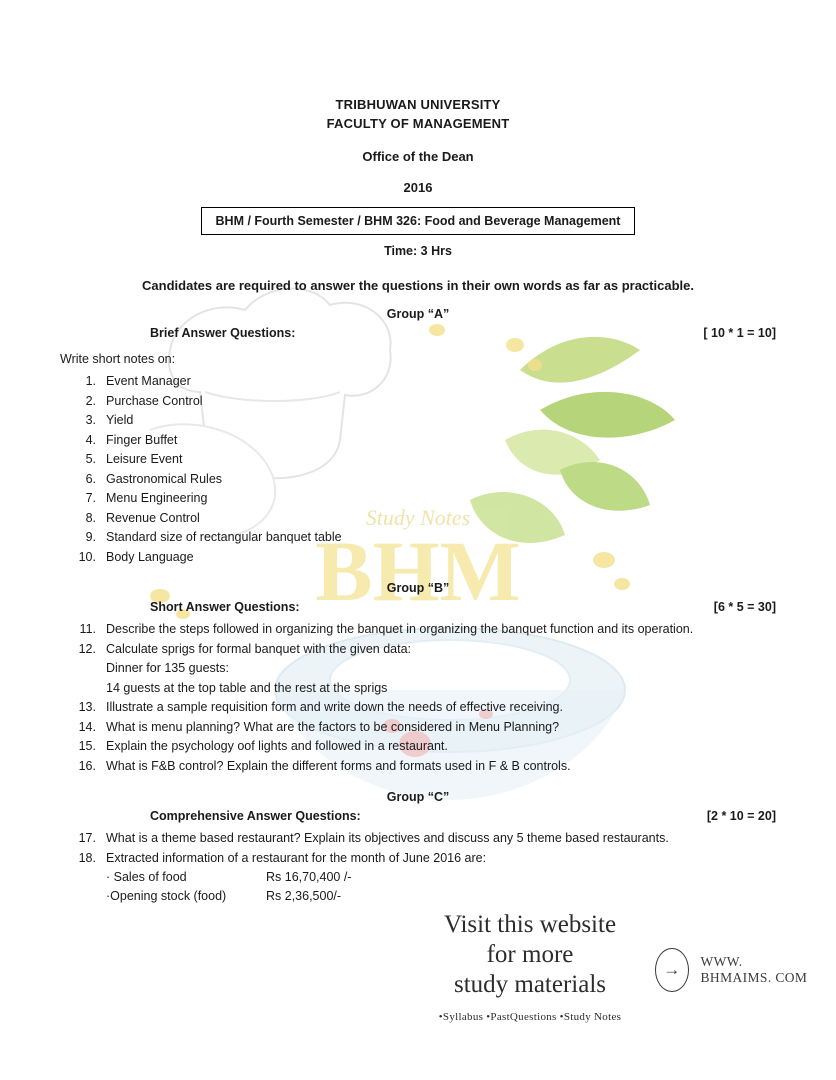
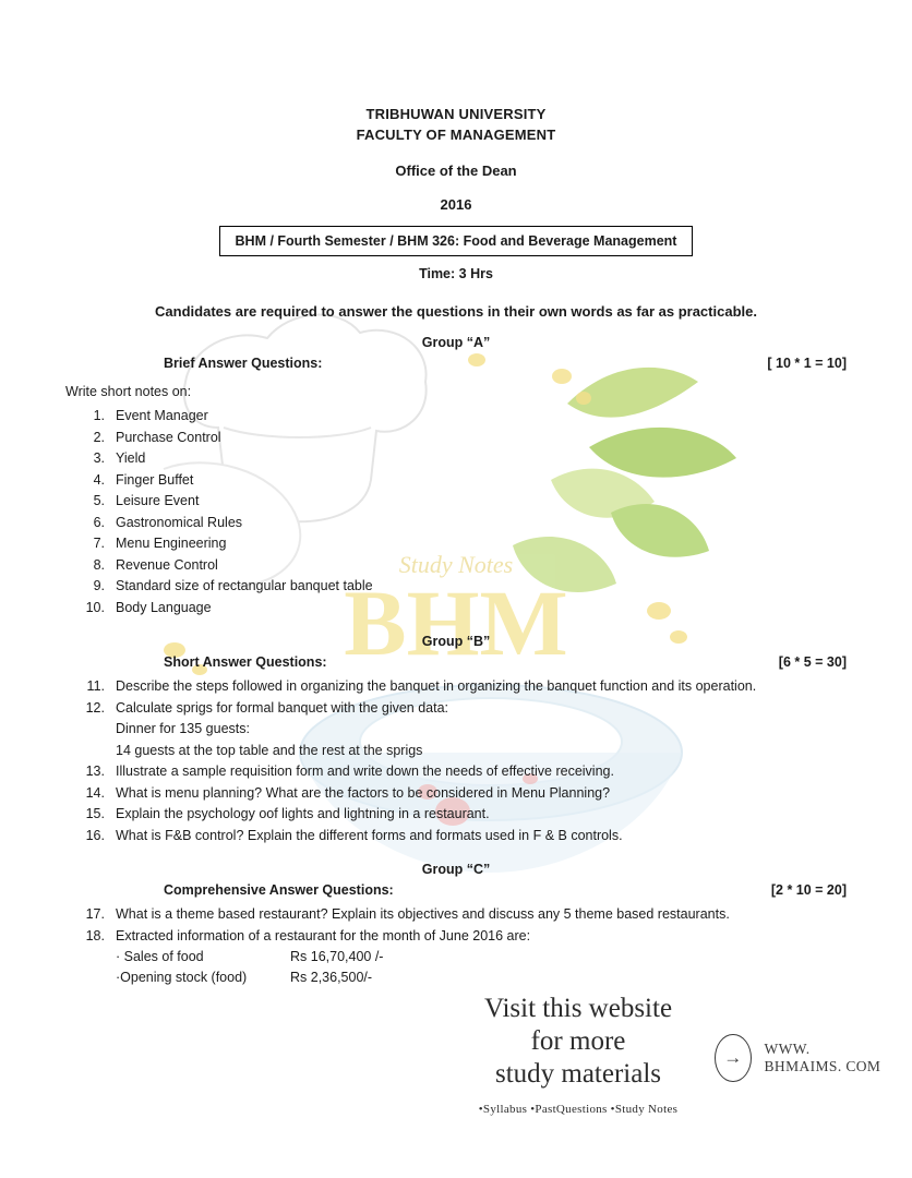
  BHM
  Study Notes
  TRIBHUWAN UNIVERSITY
  FACULTY OF MANAGEMENT
  Office of the Dean
  2016
  BHM / Fourth Semester / BHM 326: Food and Beverage Management
  Time: 3 Hrs
  Candidates are required to answer the questions in their own words as far as practicable.
  Group “A”
  Brief Answer Questions:
  [ 10 * 1 = 10]
  Write short notes on:
  1.
  Event Manager
  2.
  Purchase Control
  3.
  Yield
  4.
  Finger Buffet
  5.
  Leisure Event
  6.
  Gastronomical Rules
  7.
  Menu Engineering
  8.
  Revenue Control
  9.
  Standard size of rectangular banquet table
  10.
  Body Language
  Group “B”
  Short Answer Questions:
  [6 * 5 = 30]
  11.
  Describe the steps followed in organizing the banquet in organizing the banquet function and its operation.
  12.
  Calculate sprigs for formal banquet with the given data:
  Dinner for 135 guests:
  14 guests at the top table and the rest at the sprigs
  13.
  Illustrate a sample requisition form and write down the needs of effective receiving.
  14.
  What is menu planning? What are the factors to be considered in Menu Planning?
  15.
- Explain the psychology oof lights and followed in a restaurant.
+ Explain the psychology oof lights and lightning in a restaurant.
  16.
  What is F&B control? Explain the different forms and formats used in F & B controls.
  Group “C”
  Comprehensive Answer Questions:
  [2 * 10 = 20]
  17.
  What is a theme based restaurant? Explain its objectives and discuss any 5 theme based restaurants.
  18.
  Extracted information of a restaurant for the month of June 2016 are:
  · Sales of food
  Rs 16,70,400 /-
  ·Opening stock (food)
  Rs 2,36,500/-
  Visit this website
  for more
  study materials
  •Syllabus •PastQuestions •Study Notes
  →
  WWW. BHMAIMS. COM
